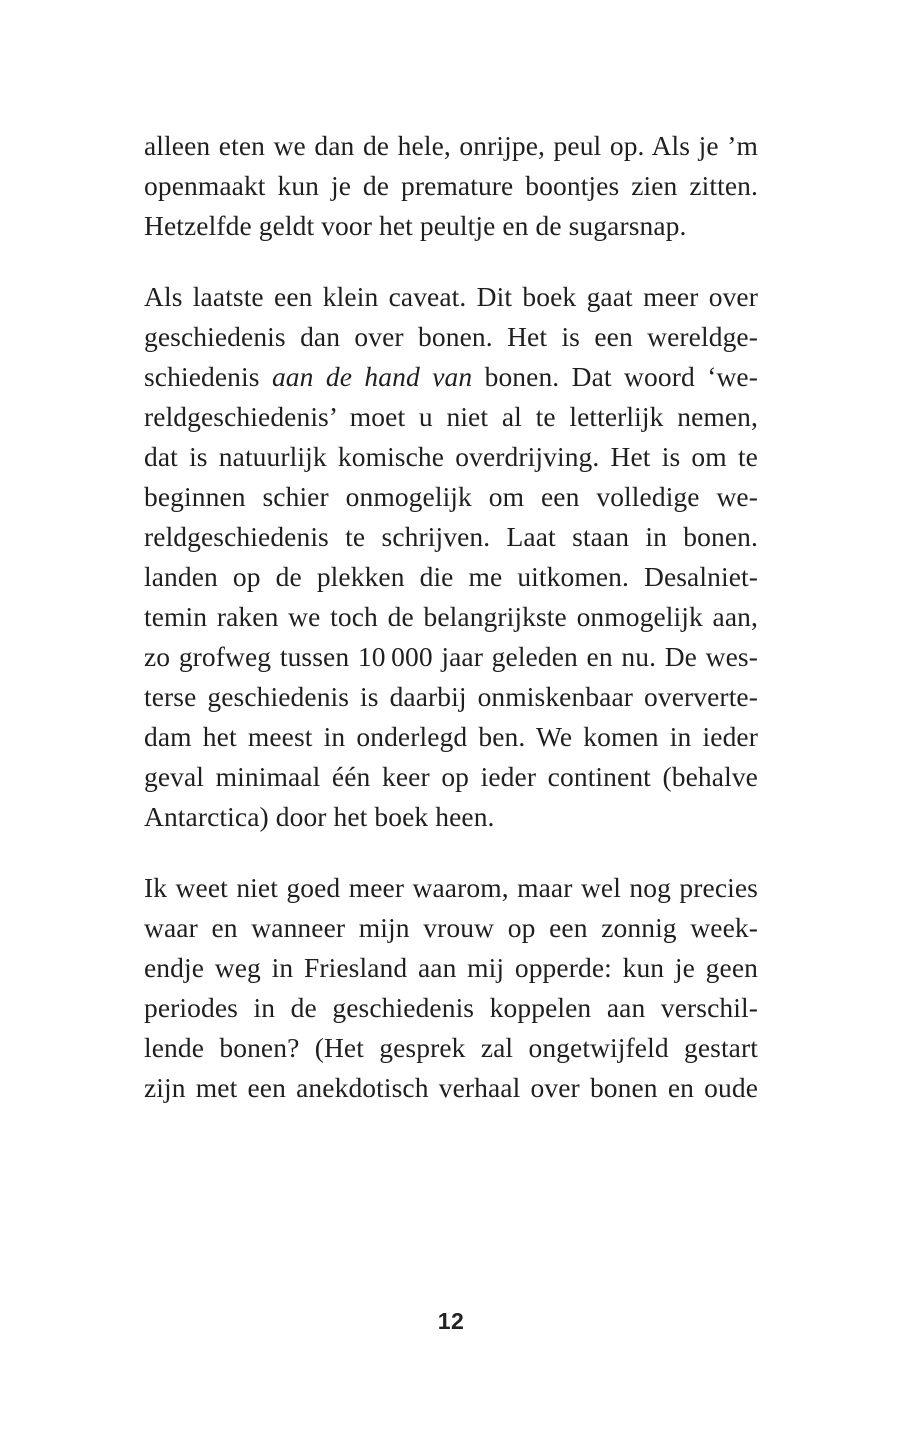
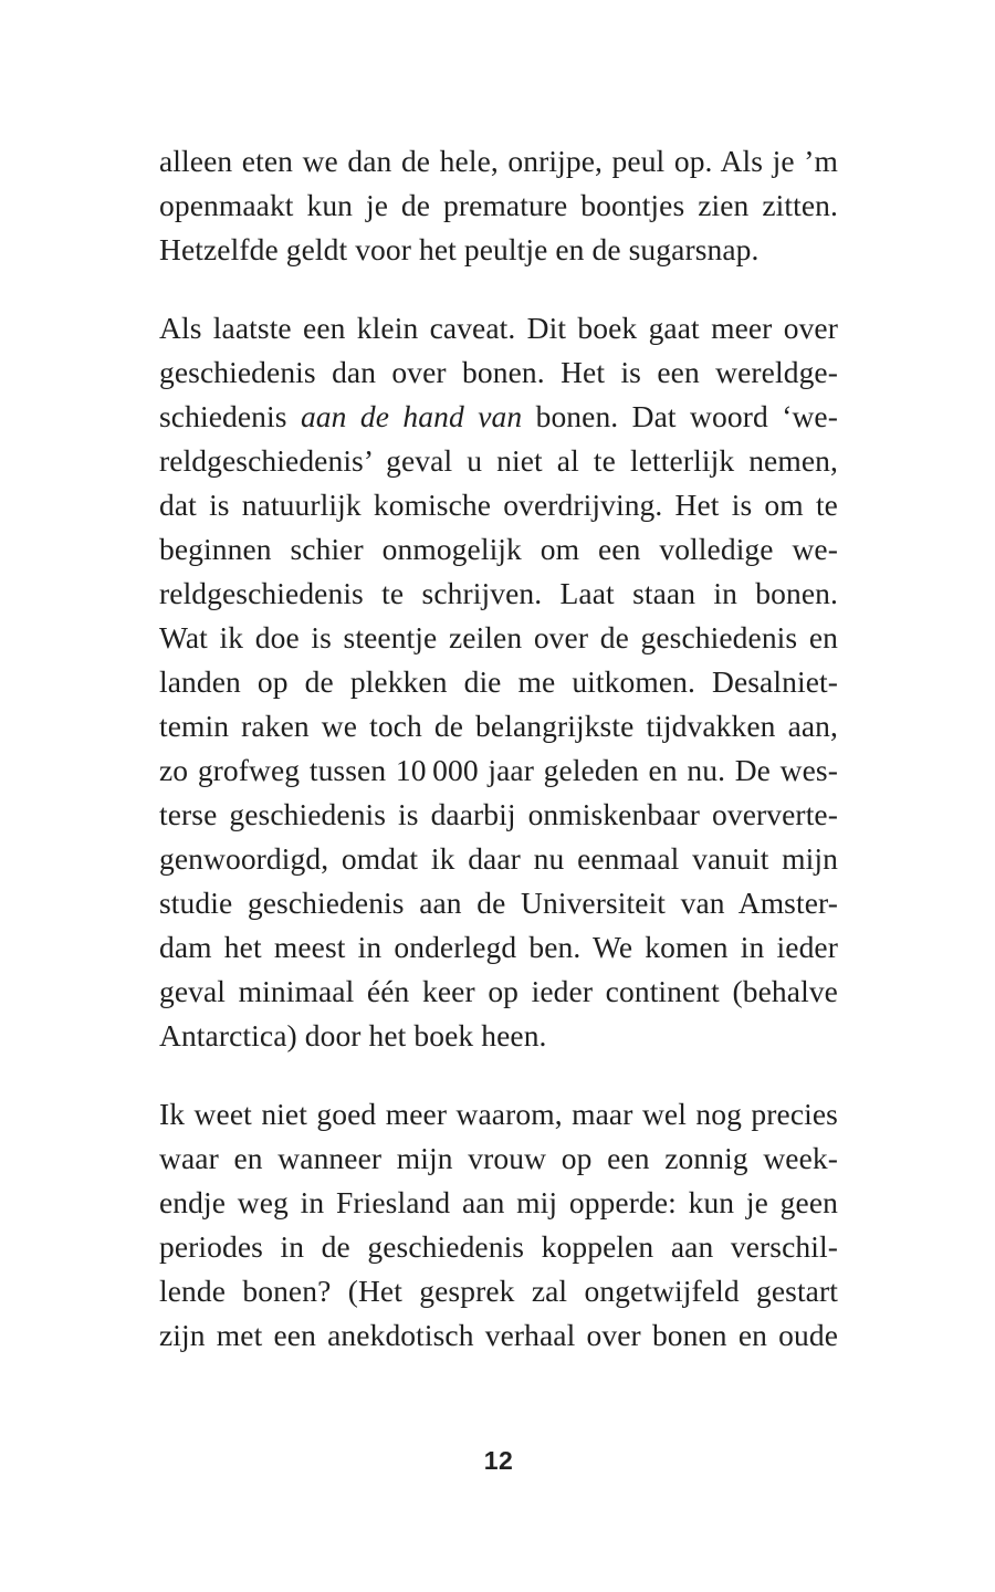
  alleen eten we dan de hele, onrijpe, peul op. Als je ’m
  openmaakt kun je de premature boontjes zien zitten.
  Hetzelfde geldt voor het peultje en de sugarsnap.
  Als laatste een klein caveat. Dit boek gaat meer over
  geschiedenis dan over bonen. Het is een wereldge-
  schiedenis aan de hand van bonen. Dat woord ‘we-
- reldgeschiedenis’ moet u niet al te letterlijk nemen,
+ reldgeschiedenis’ geval u niet al te letterlijk nemen,
  dat is natuurlijk komische overdrijving. Het is om te
  beginnen schier onmogelijk om een volledige we-
  reldgeschiedenis te schrijven. Laat staan in bonen.
+ Wat ik doe is steentje zeilen over de geschiedenis en
  landen op de plekken die me uitkomen. Desalniet-
- temin raken we toch de belangrijkste onmogelijk aan,
+ temin raken we toch de belangrijkste tijdvakken aan,
  zo grofweg tussen 10 000 jaar geleden en nu. De wes-
  terse geschiedenis is daarbij onmiskenbaar oververte-
+ genwoordigd, omdat ik daar nu eenmaal vanuit mijn
+ studie geschiedenis aan de Universiteit van Amster-
  dam het meest in onderlegd ben. We komen in ieder
  geval minimaal één keer op ieder continent (behalve
  Antarctica) door het boek heen.
  Ik weet niet goed meer waarom, maar wel nog precies
  waar en wanneer mijn vrouw op een zonnig week-
  endje weg in Friesland aan mij opperde: kun je geen
  periodes in de geschiedenis koppelen aan verschil-
  lende bonen? (Het gesprek zal ongetwijfeld gestart
  zijn met een anekdotisch verhaal over bonen en oude
  12
